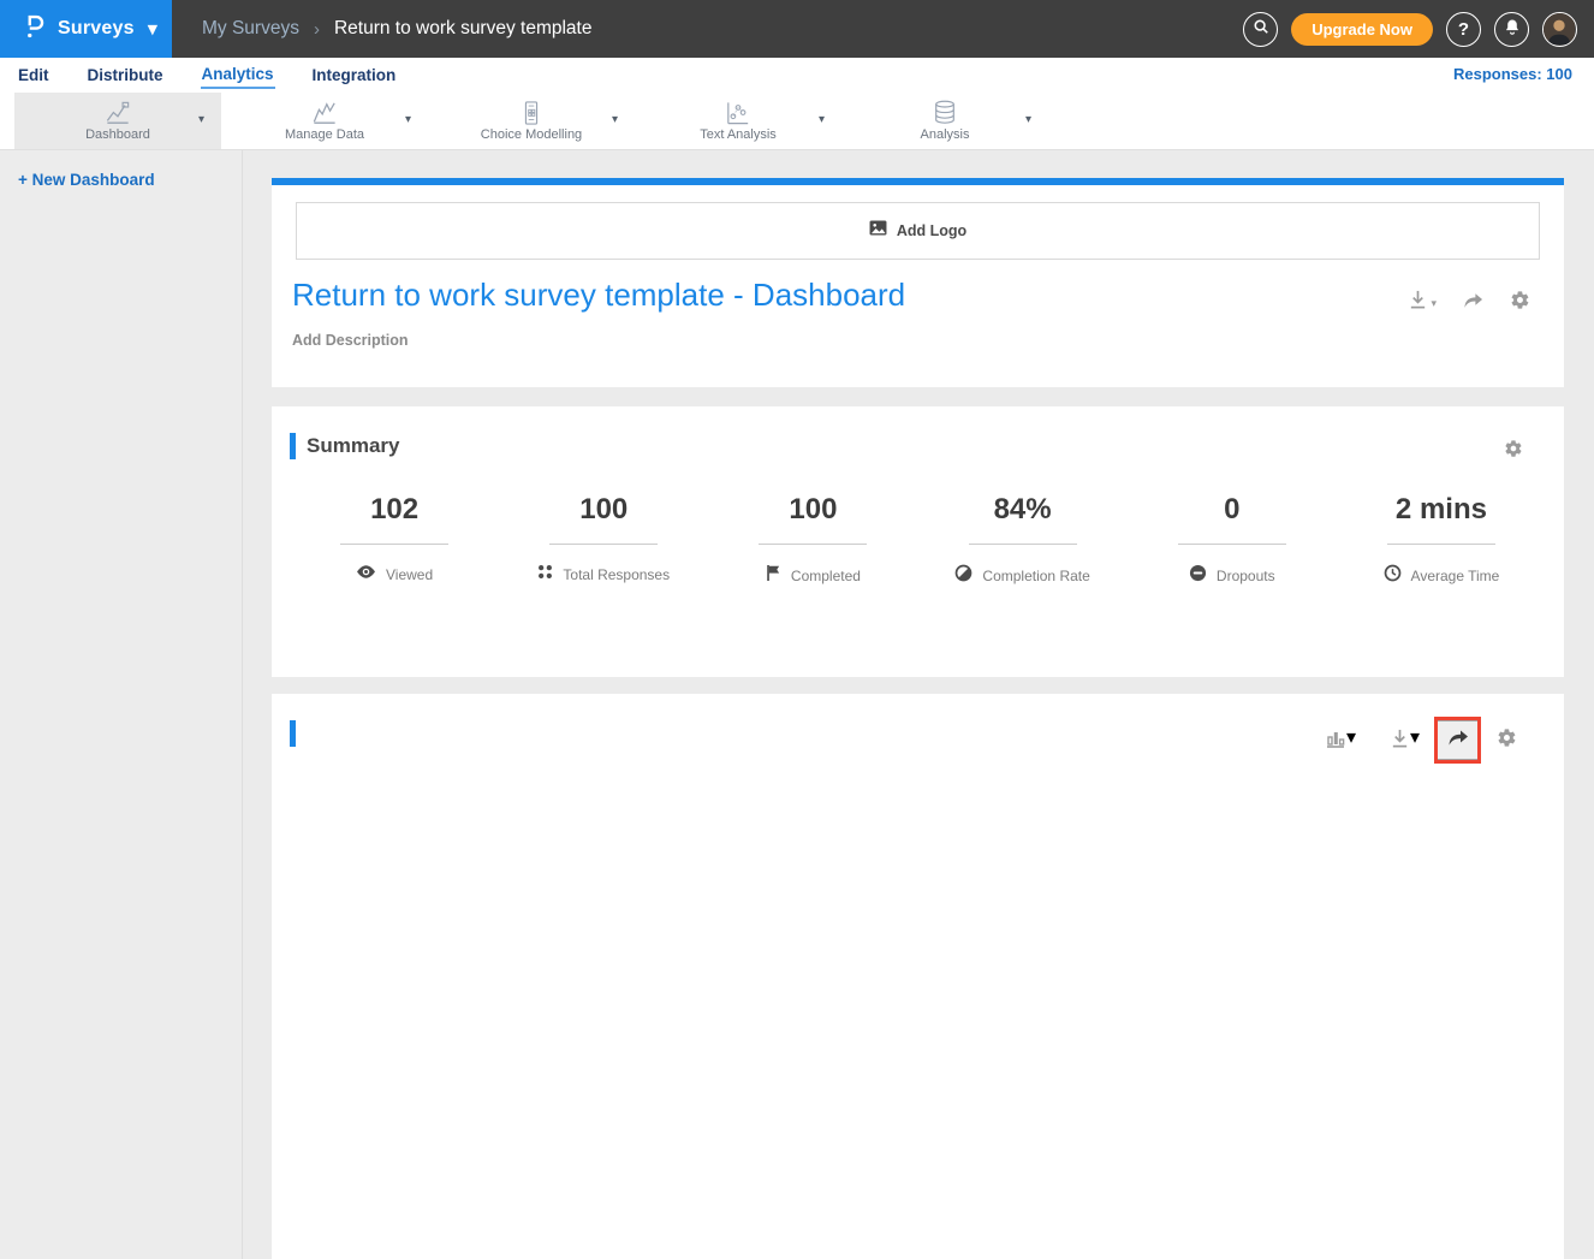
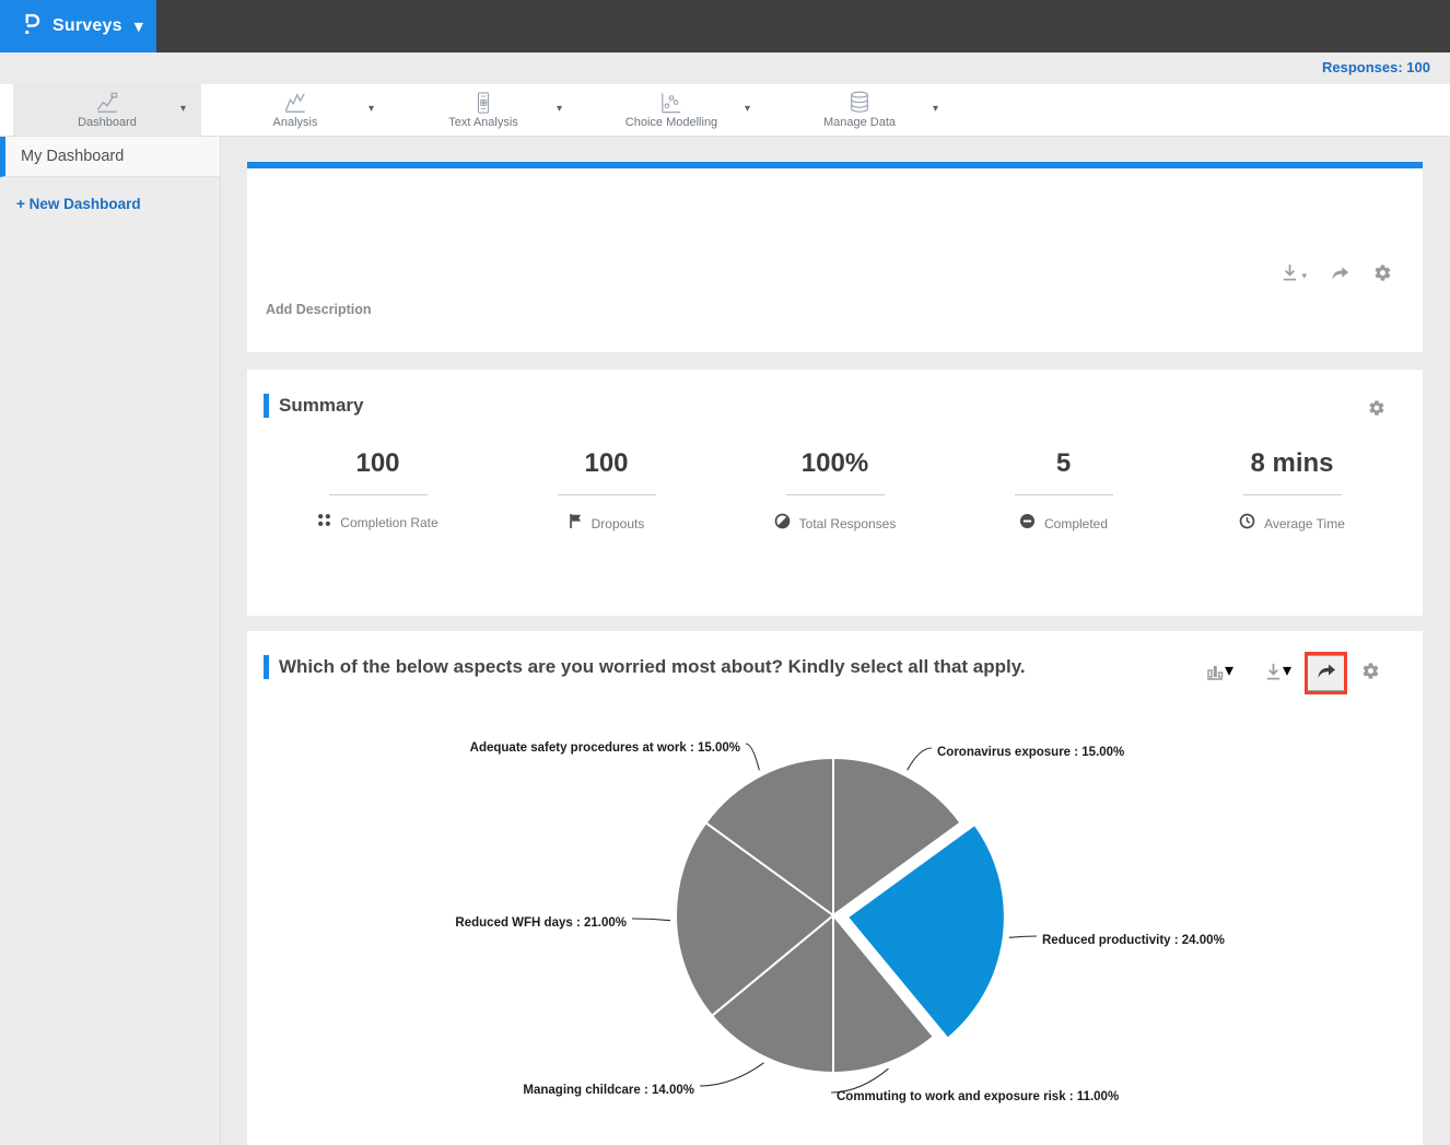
  Surveys
  ▼
- My Surveys
- ›
- Return to work survey template
- Upgrade Now
- ?
- Edit
- Distribute
- Analytics
- Integration
  Responses: 100
  Dashboard
  ▾
- Manage Data
+ Analysis
  ▾
- Choice Modelling
+ Text Analysis
  ▾
- Text Analysis
+ Choice Modelling
  ▾
- Analysis
+ Manage Data
  ▾
+ My Dashboard
  + New Dashboard
- Add Logo
- Return to work survey template - Dashboard
  ▾
  Add Description
  Summary
- 102
- Viewed
  100
- Total Responses
+ Completion Rate
  100
- Completed
+ Dropouts
- 84%
+ 100%
- Completion Rate
+ Total Responses
- 0
+ 5
- Dropouts
+ Completed
- 2 mins
+ 8 mins
  Average Time
+ Which of the below aspects are you worried most about? Kindly select all that apply.
  ▾
  ▾
+ Coronavirus exposure : 15.00%
+ Reduced productivity : 24.00%
+ Commuting to work and exposure risk : 11.00%
+ Managing childcare : 14.00%
+ Reduced WFH days : 21.00%
+ Adequate safety procedures at work : 15.00%
